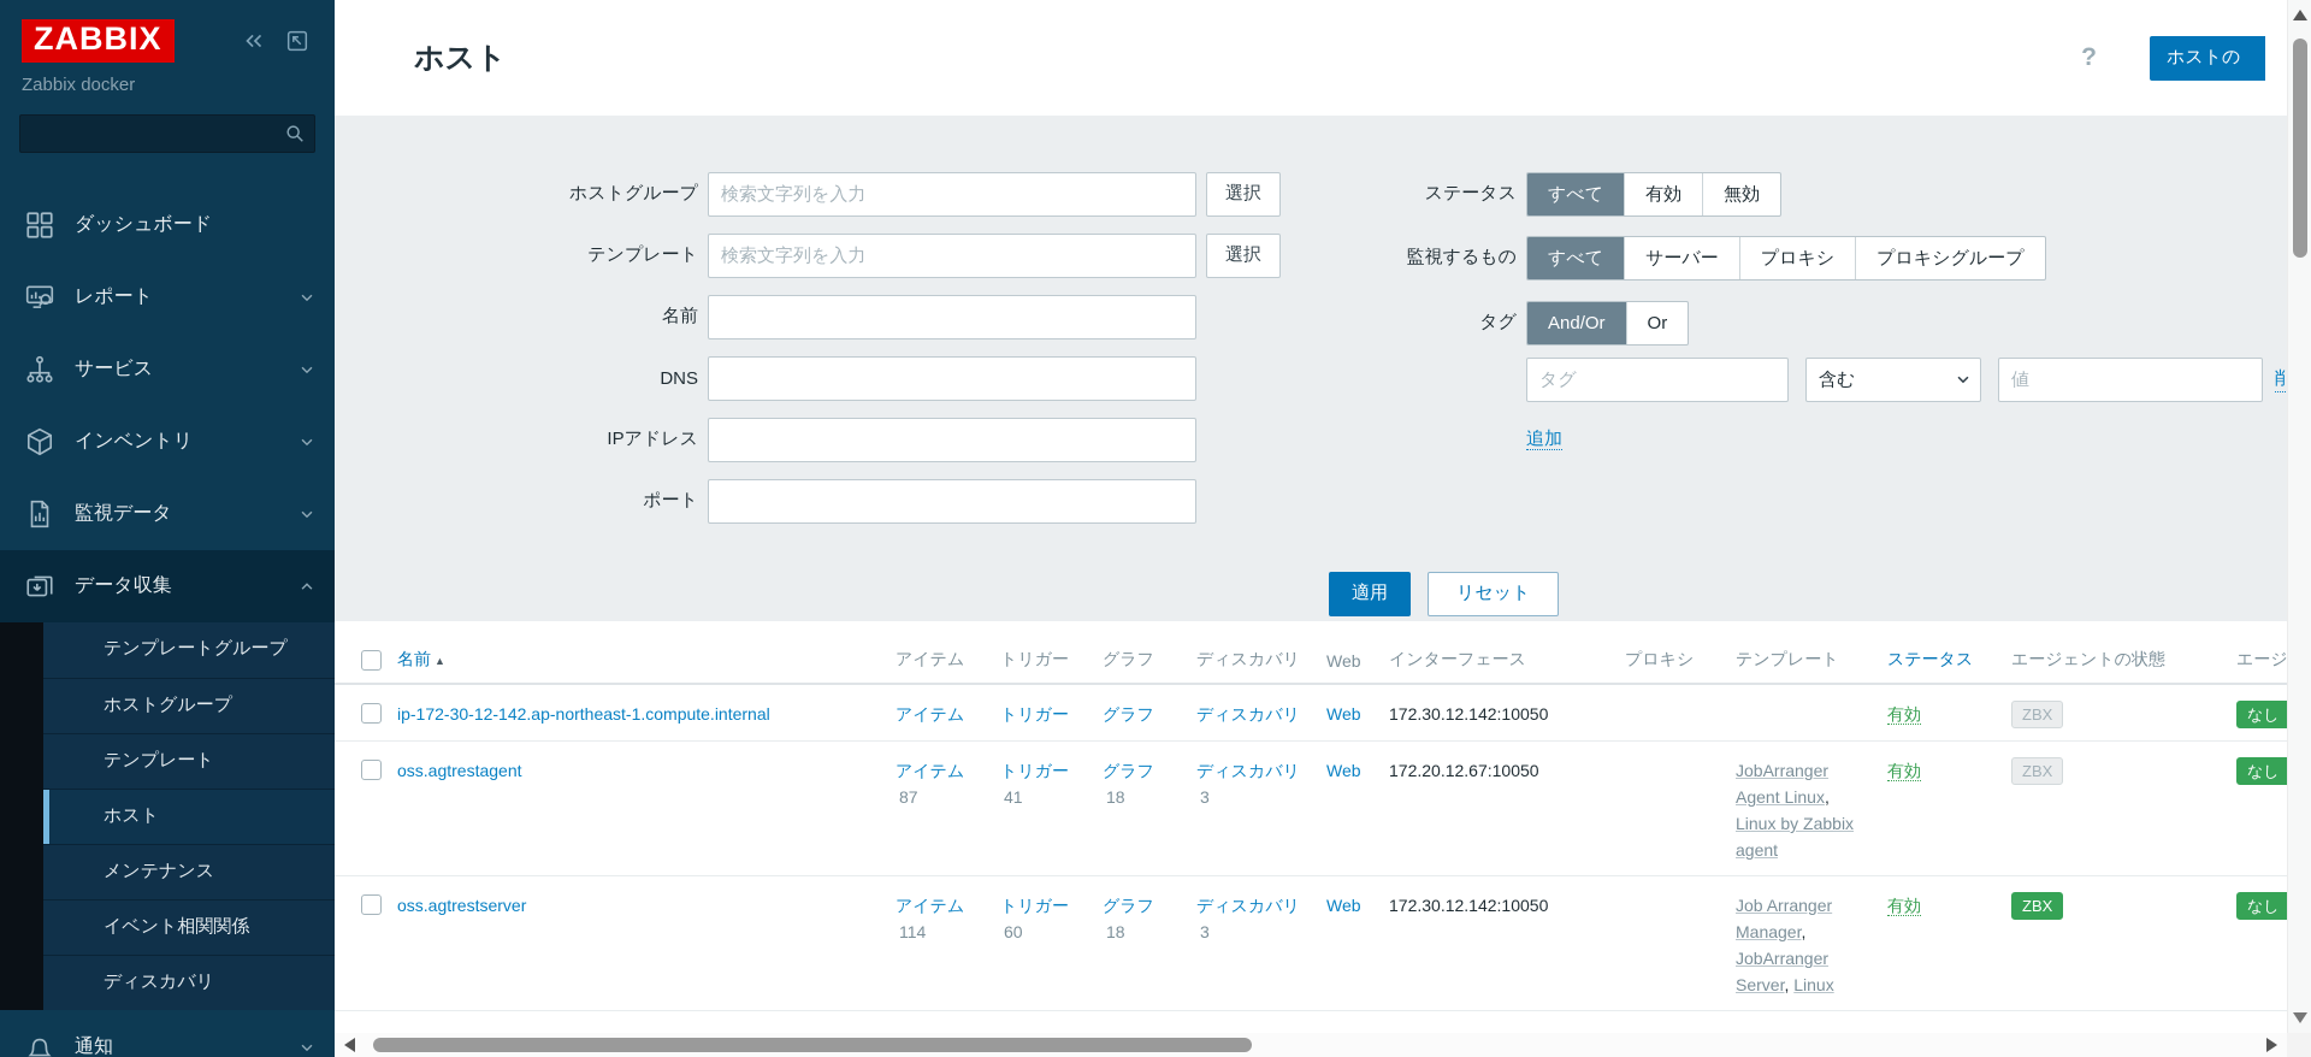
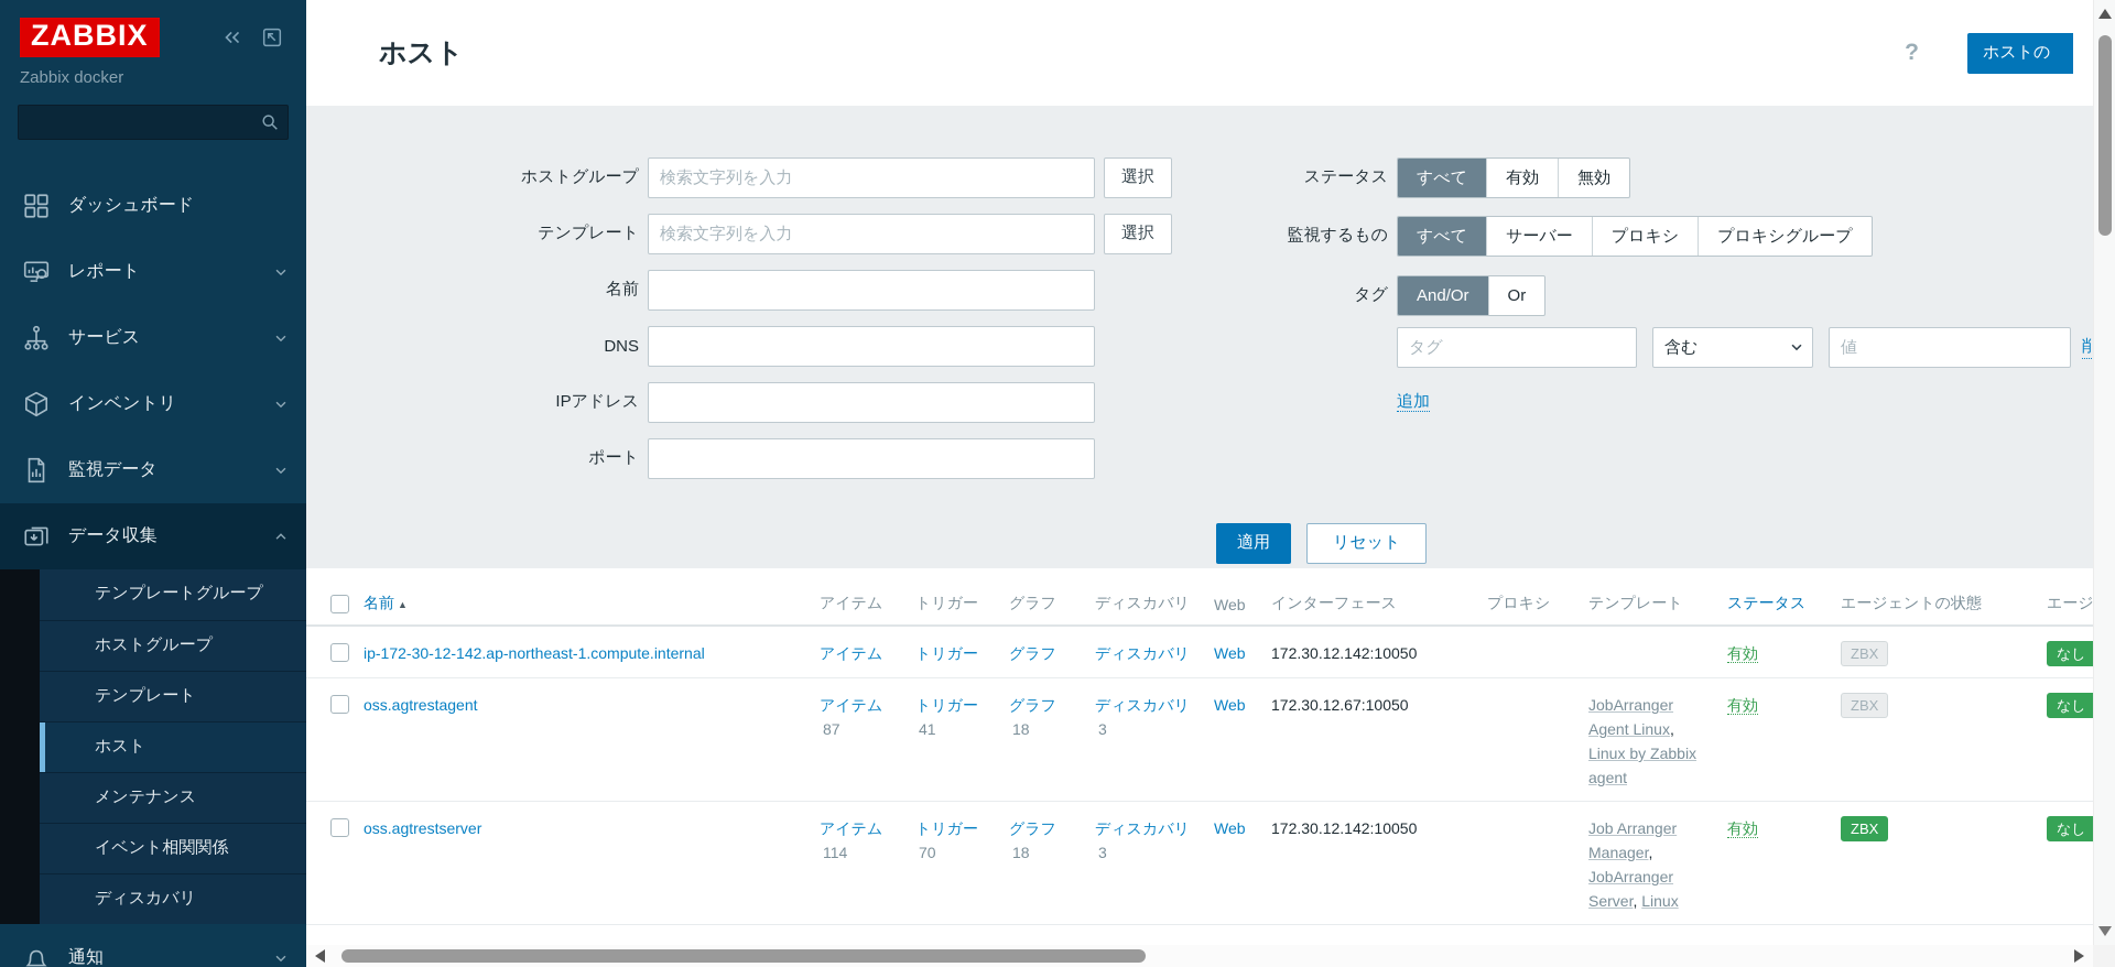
  ZABBIX
  Zabbix docker
  ダッシュボード
  レポート
  サービス
  インベントリ
  監視データ
  データ収集
  テンプレートグループ
  ホストグループ
  テンプレート
  ホスト
  メンテナンス
  イベント相関関係
  ディスカバリ
  通知
  ホスト
  ?
  ホストの
  ホストグループ
  検索文字列を入力
  選択
  テンプレート
  検索文字列を入力
  選択
  名前
  DNS
  IPアドレス
  ポート
  ステータス
  すべて
  有効
  無効
  監視するもの
  すべて
  サーバー
  プロキシ
  プロキシグループ
  タグ
  And/Or
  Or
  タグ
  含む
  値
  削
  追加
  適用
  リセット
  	名前 ▲	アイテム	トリガー	グラフ	ディスカバリ	Web	インターフェース	プロキシ	テンプレート	ステータス	エージェントの状態	エージ
  	ip-172-30-12-142.ap-northeast-1.compute.internal	アイテム	トリガー	グラフ	ディスカバリ	Web	172.30.12.142:10050			有効	ZBX	なし
- 	oss.agtrestagent	アイテム 87	トリガー 41	グラフ 18	ディスカバリ 3	Web	172.20.12.67:10050		JobArranger Agent Linux, Linux by Zabbix agent	有効	ZBX	なし
+ 	oss.agtrestagent	アイテム 87	トリガー 41	グラフ 18	ディスカバリ 3	Web	172.30.12.67:10050		JobArranger Agent Linux, Linux by Zabbix agent	有効	ZBX	なし
- 	oss.agtrestserver	アイテム 114	トリガー 60	グラフ 18	ディスカバリ 3	Web	172.30.12.142:10050		Job Arranger Manager, JobArranger Server, Linux	有効	ZBX	なし
+ 	oss.agtrestserver	アイテム 114	トリガー 70	グラフ 18	ディスカバリ 3	Web	172.30.12.142:10050		Job Arranger Manager, JobArranger Server, Linux	有効	ZBX	なし
